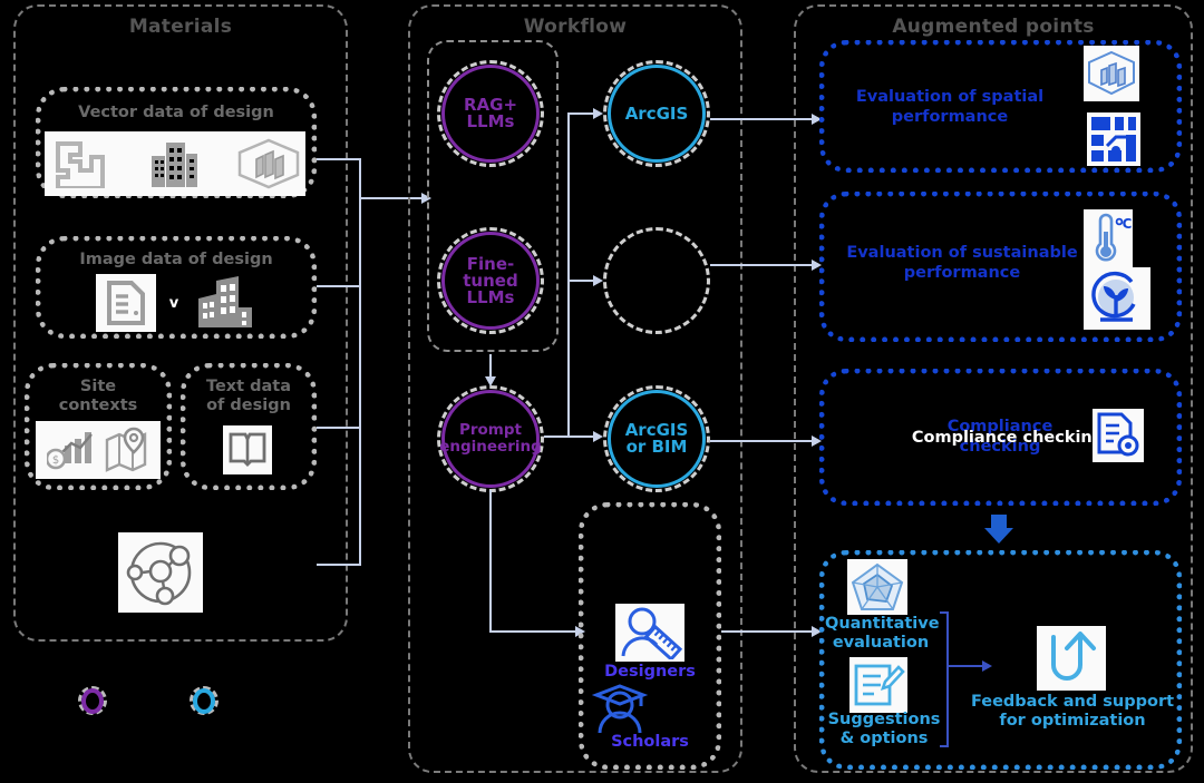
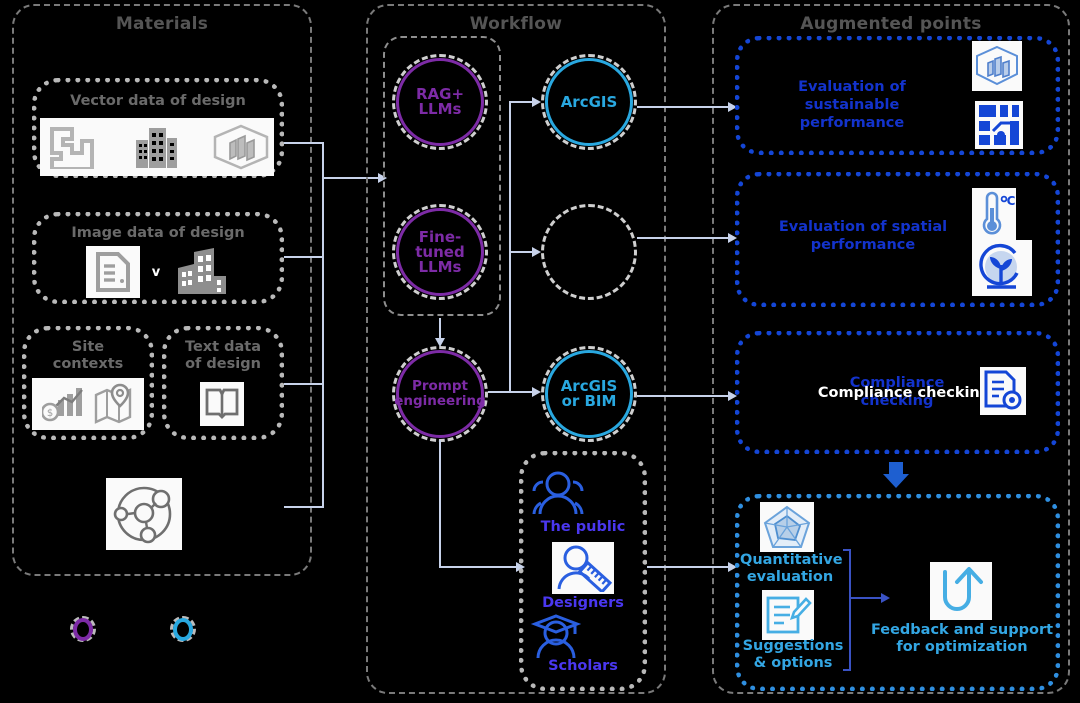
  Materials
  Vector data of design
  Image data of design
  v
  Site
  contexts
  $
  Text data
  of design
  Workflow
  RAG+
  LLMs
  Fine-
  tuned
  LLMs
  Prompt
  engineering
  ArcGIS
  ArcGIS
  or BIM
+ The public
  Designers
  Scholars
  Augmented points
- Evaluation of spatial
+ Evaluation of sustainable
  performance
- Evaluation of sustainable
+ Evaluation of spatial
  performance
  C
  Compliance
  checking
  Compliance checkin
  Quantitative
  evaluation
  Suggestions
  & options
  Feedback and support
  for optimization
